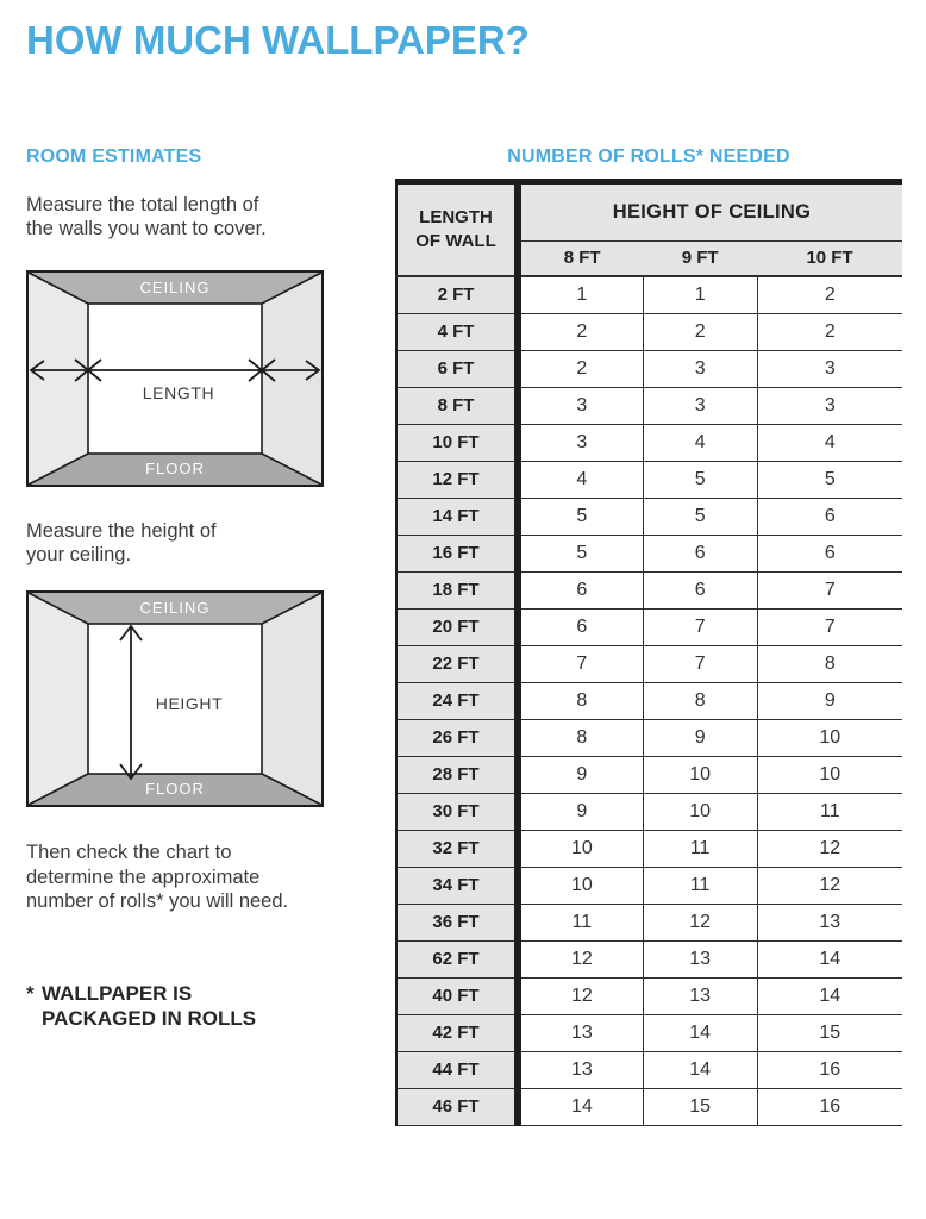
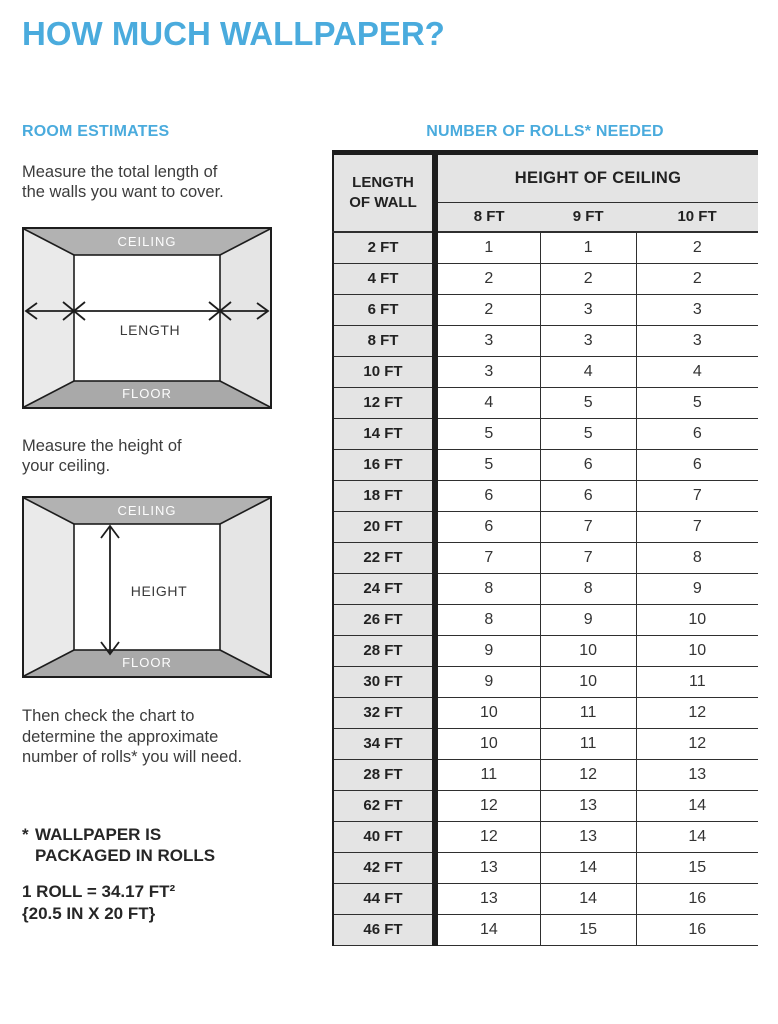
  HOW MUCH WALLPAPER?
  ROOM ESTIMATES
  Measure the total length of
  the walls you want to cover.
  CEILING
  FLOOR
  LENGTH
  Measure the height of
  your ceiling.
  CEILING
  FLOOR
  HEIGHT
  Then check the chart to
  determine the approximate
  number of rolls* you will need.
  *
  WALLPAPER IS
  PACKAGED IN ROLLS
+ 1 ROLL = 34.17 FT²
+ {20.5 IN X 20 FT}
  NUMBER OF ROLLS* NEEDED
  LENGTH OF WALL	HEIGHT OF CEILING
  8 FT	9 FT	10 FT
  2 FT	1	1	2
  4 FT	2	2	2
  6 FT	2	3	3
  8 FT	3	3	3
  10 FT	3	4	4
  12 FT	4	5	5
  14 FT	5	5	6
  16 FT	5	6	6
  18 FT	6	6	7
  20 FT	6	7	7
  22 FT	7	7	8
  24 FT	8	8	9
  26 FT	8	9	10
  28 FT	9	10	10
  30 FT	9	10	11
  32 FT	10	11	12
  34 FT	10	11	12
- 36 FT	11	12	13
+ 28 FT	11	12	13
  62 FT	12	13	14
  40 FT	12	13	14
  42 FT	13	14	15
  44 FT	13	14	16
  46 FT	14	15	16
